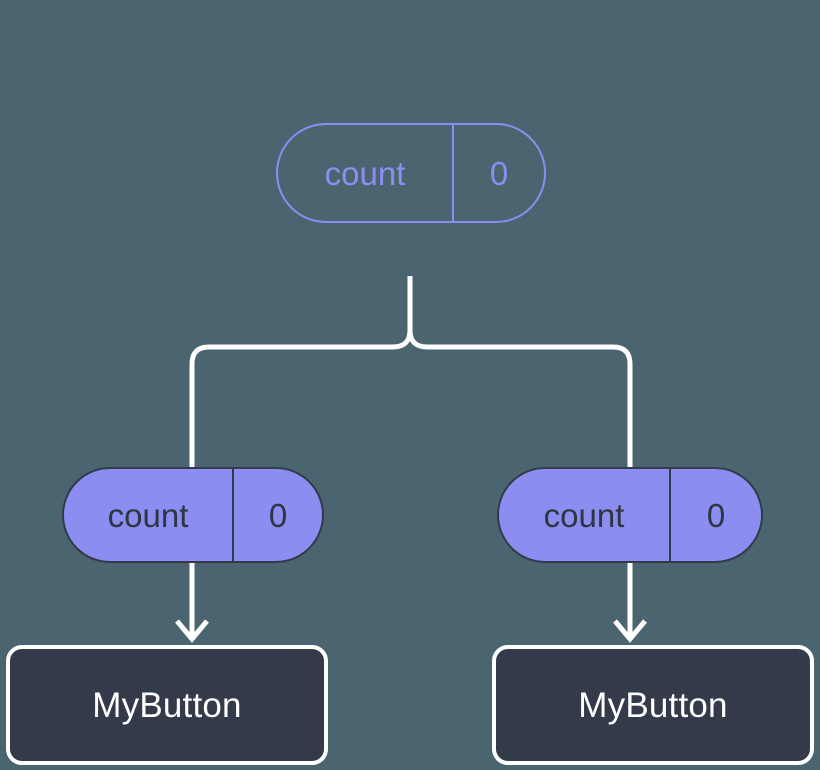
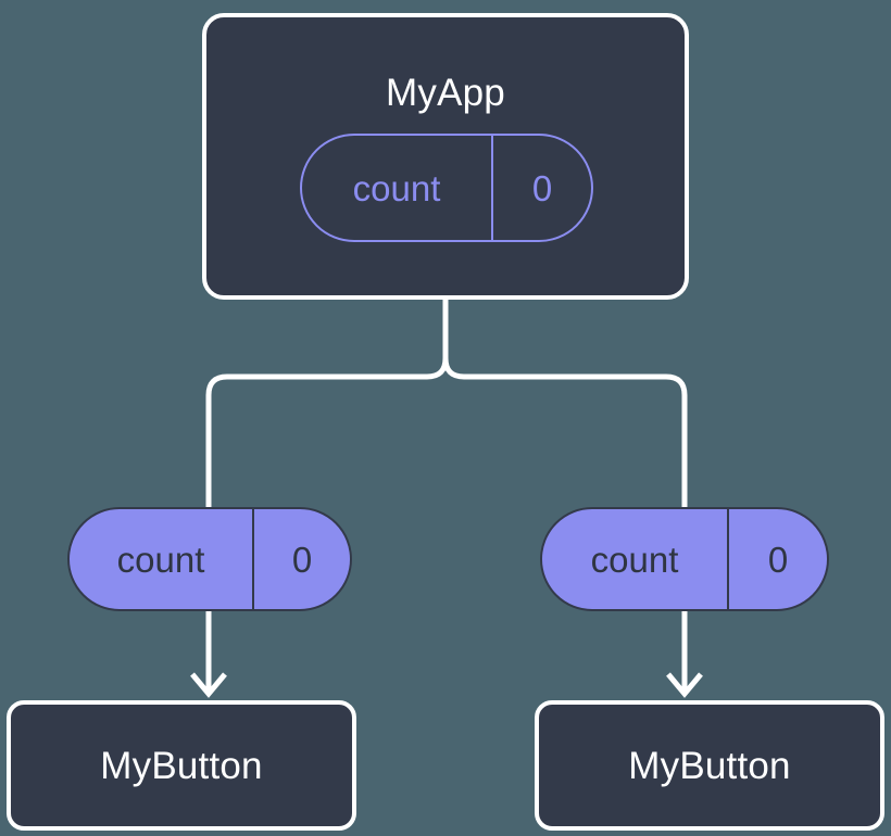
+ MyApp
  count
  0
  count
  0
  MyButton
  count
  0
  MyButton
